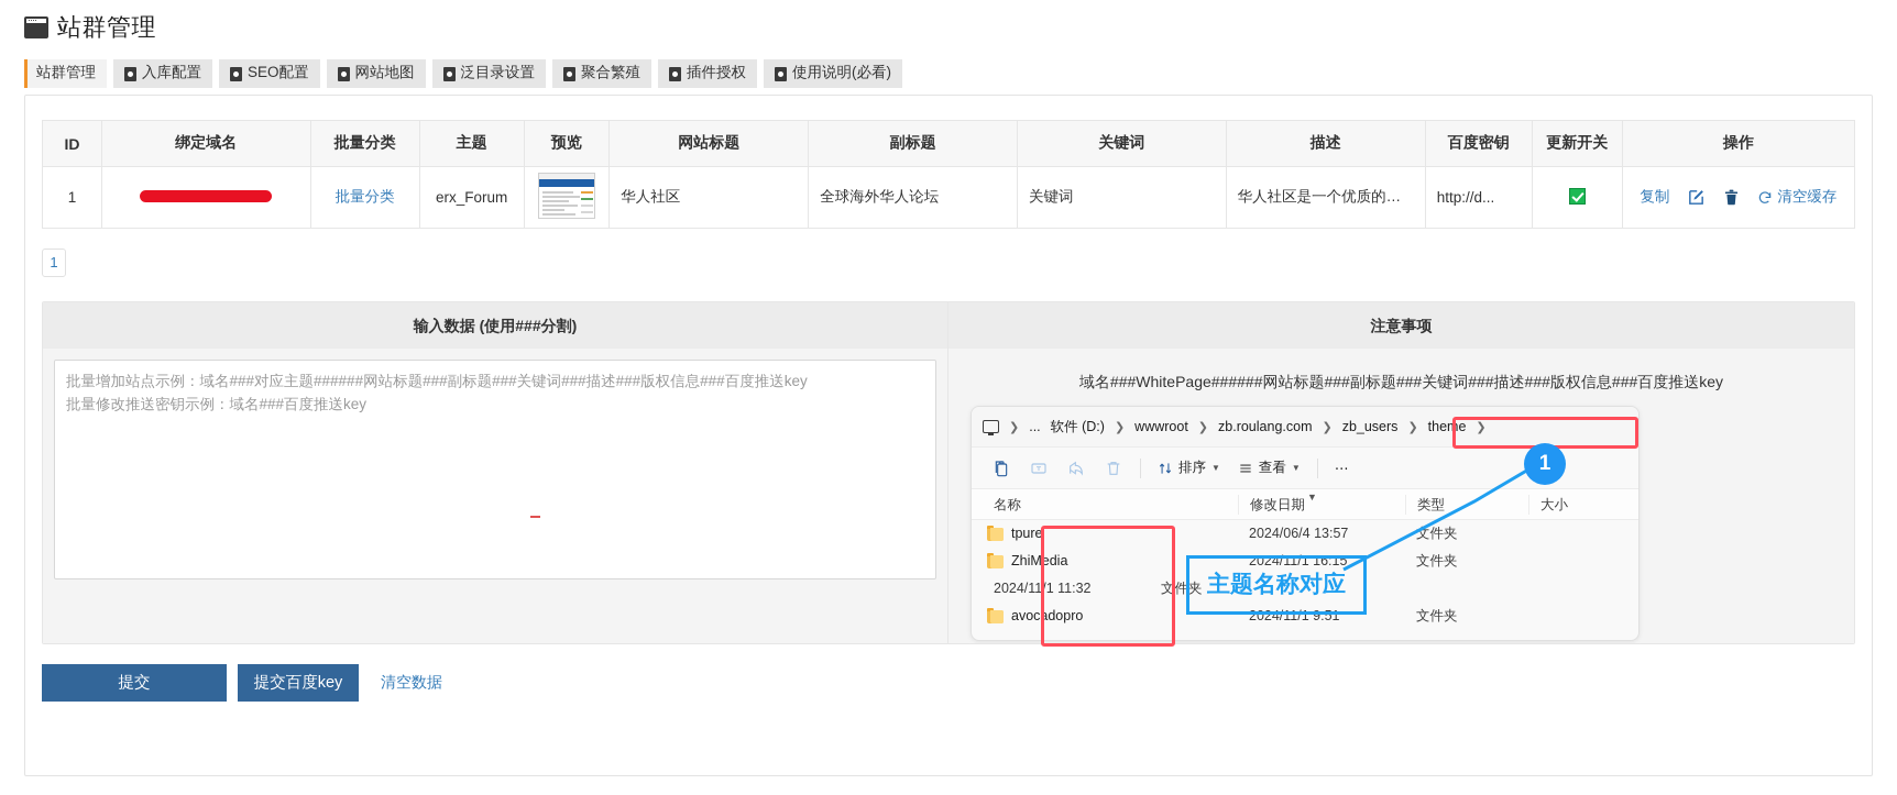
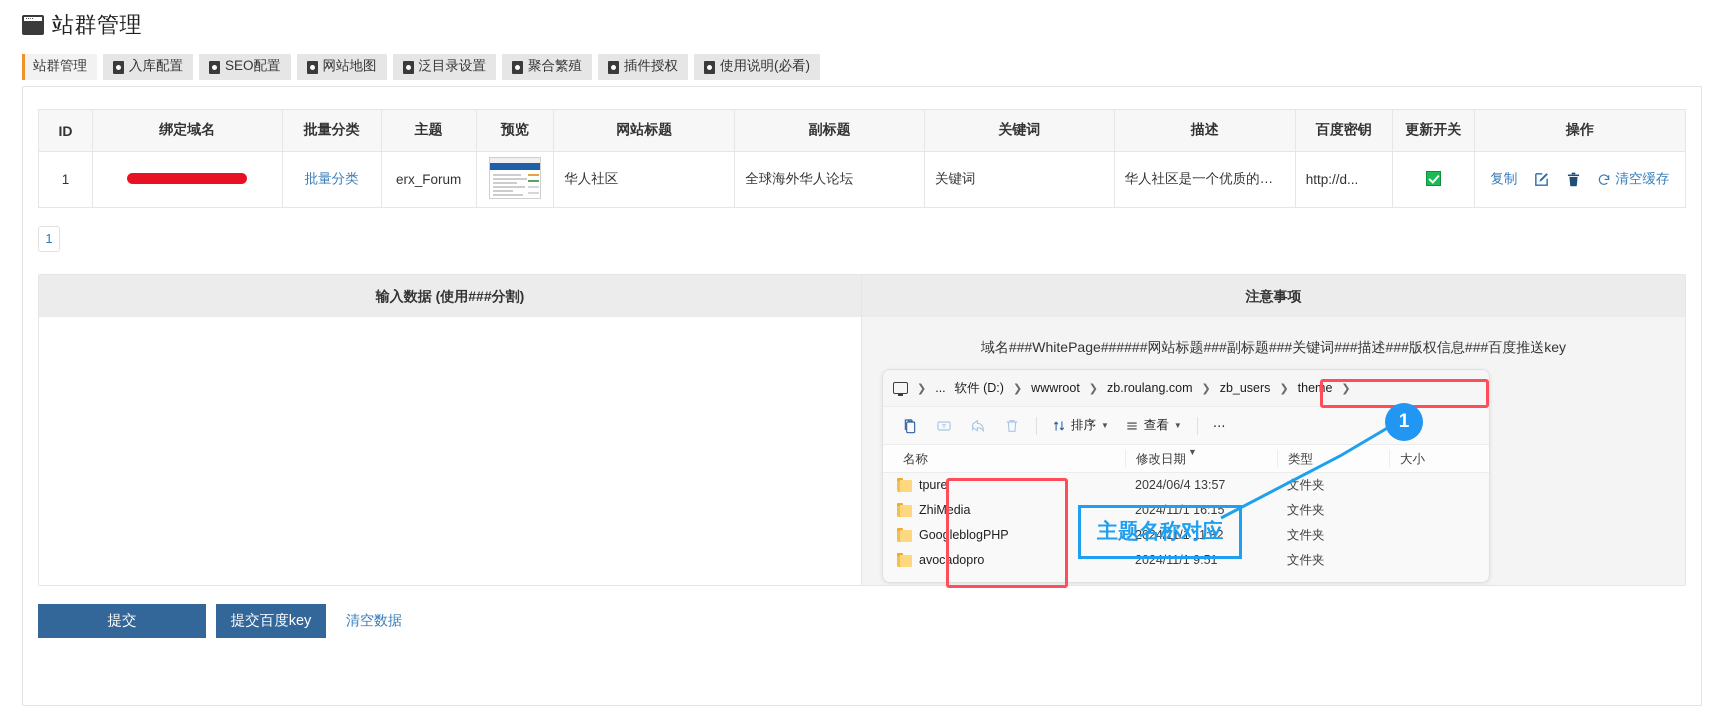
  站群管理
  站群管理
  入库配置
  SEO配置
  网站地图
  泛目录设置
  聚合繁殖
  插件授权
  使用说明(必看)
  ID	绑定域名	批量分类	主题	预览	网站标题	副标题	关键词	描述	百度密钥	更新开关	操作
  1		批量分类	erx_Forum		华人社区	全球海外华人论坛	关键词	华人社区是一个优质的海外..	http://d...		复制 清空缓存
  1
  输入数据 (使用###分割)
- 批量增加站点示例：域名###对应主题######网站标题###副标题###关键词###描述###版权信息###百度推送key
- 批量修改推送密钥示例：域名###百度推送key
  注意事项
  域名###WhitePage######网站标题###副标题###关键词###描述###版权信息###百度推送key
  ❯
  ...
  软件 (D:)
  ❯
  wwwroot
  ❯
  zb.roulang.com
  ❯
  zb_users
  ❯
  theme
  ❯
  排序
  ▼
  查看
  ▼
  ⋯
  名称
  修改日期
  ▼
  类型
  大小
  tpure
  2024/06/4 13:57
  文件夹
  ZhiMedia
  2024/11/1 16:15
  文件夹
+ GoogleblogPHP
  2024/11/1 11:32
  文件夹
  avocadopro
  2024/11/1 9:51
  文件夹
  提交
  提交百度key
  清空数据
  主题名称对应
  1
